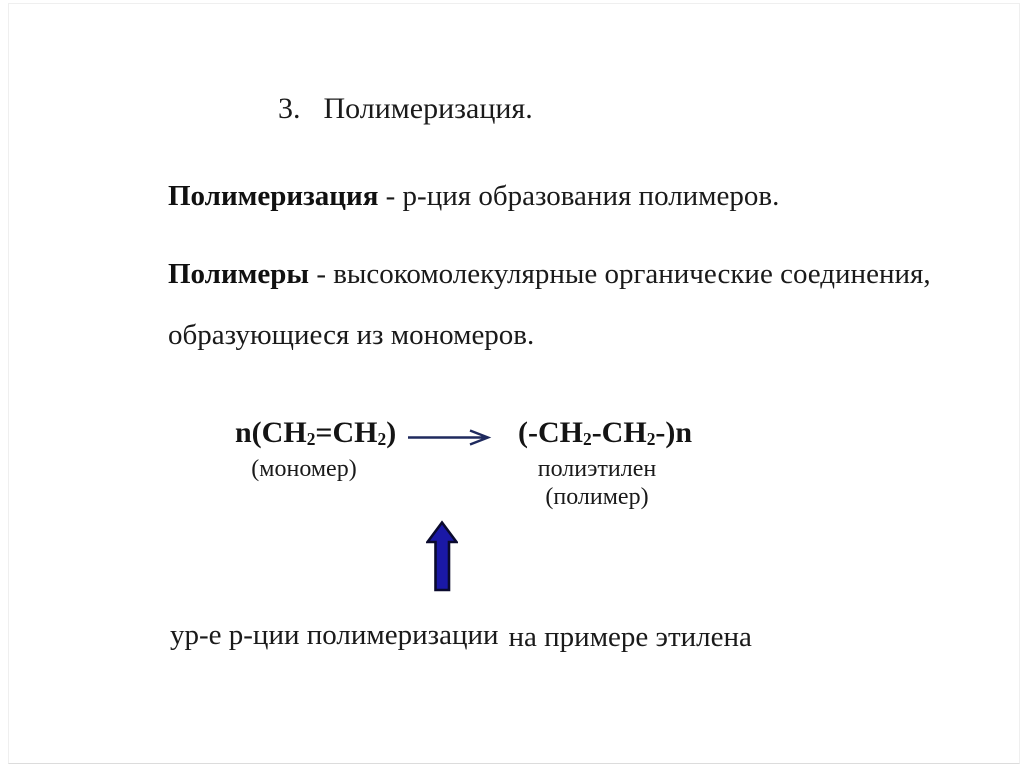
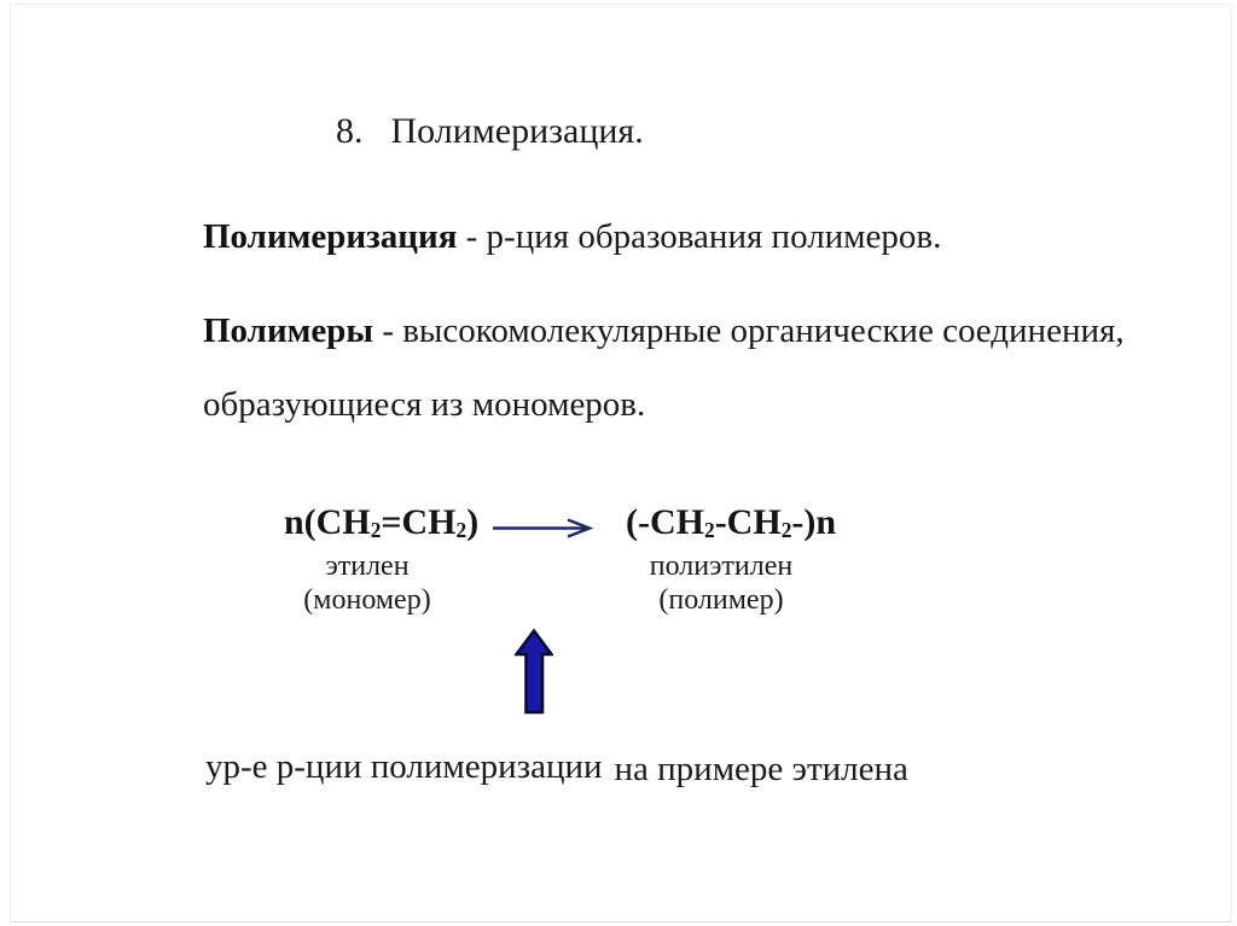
- 3.
+ 8.
  Полимеризация.
  Полимеризация - р-ция образования полимеров.
  Полимеры - высокомолекулярные органические соединения,
  образующиеся из мономеров.
  n(CH2=CH2)
  (-CH2-CH2-)n
+ этилен
  (мономер)
  полиэтилен
  (полимер)
  ур-е р-ции полимеризации на примере этилена
